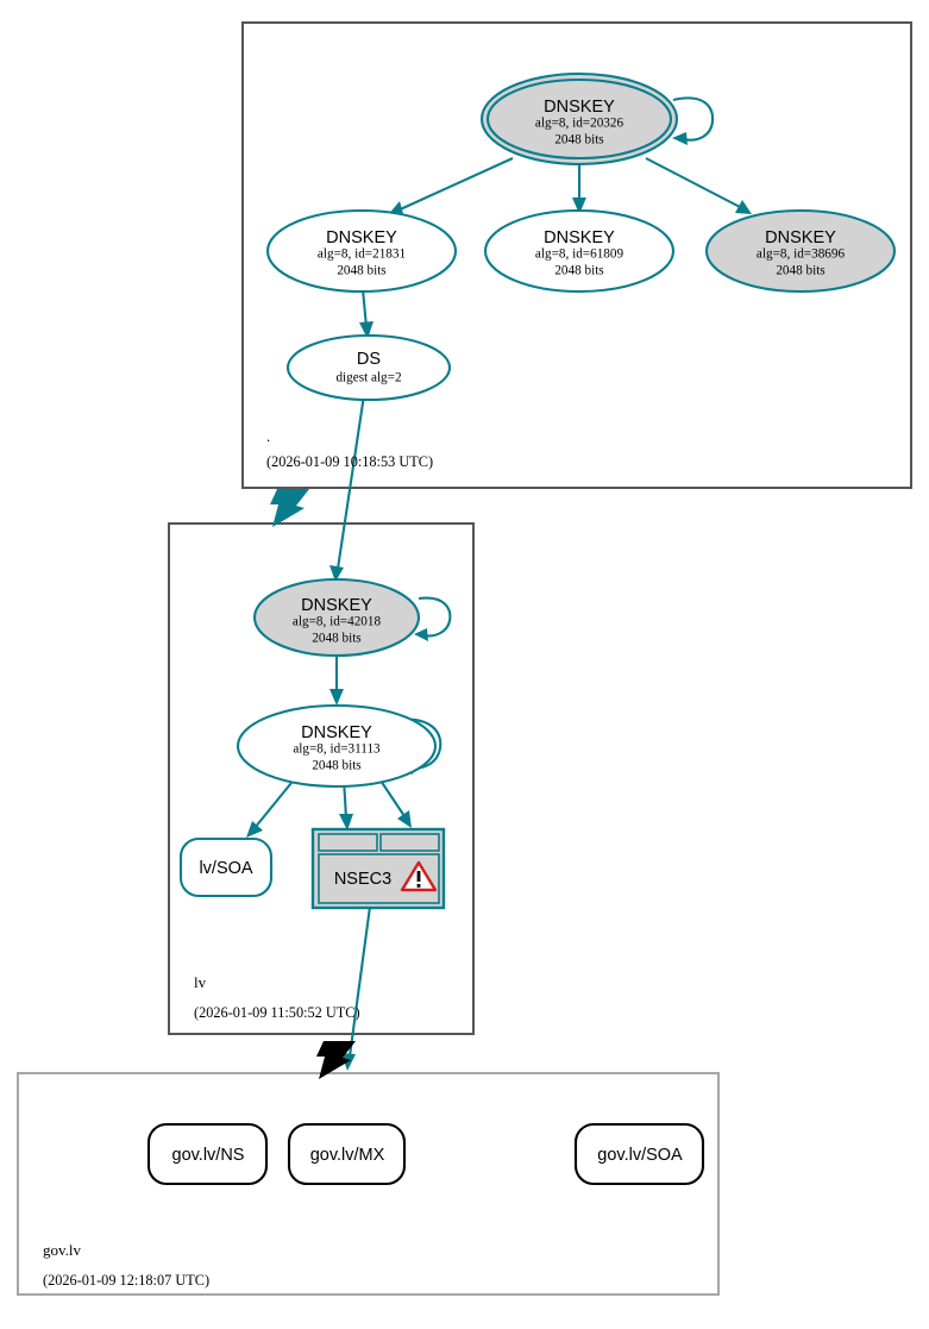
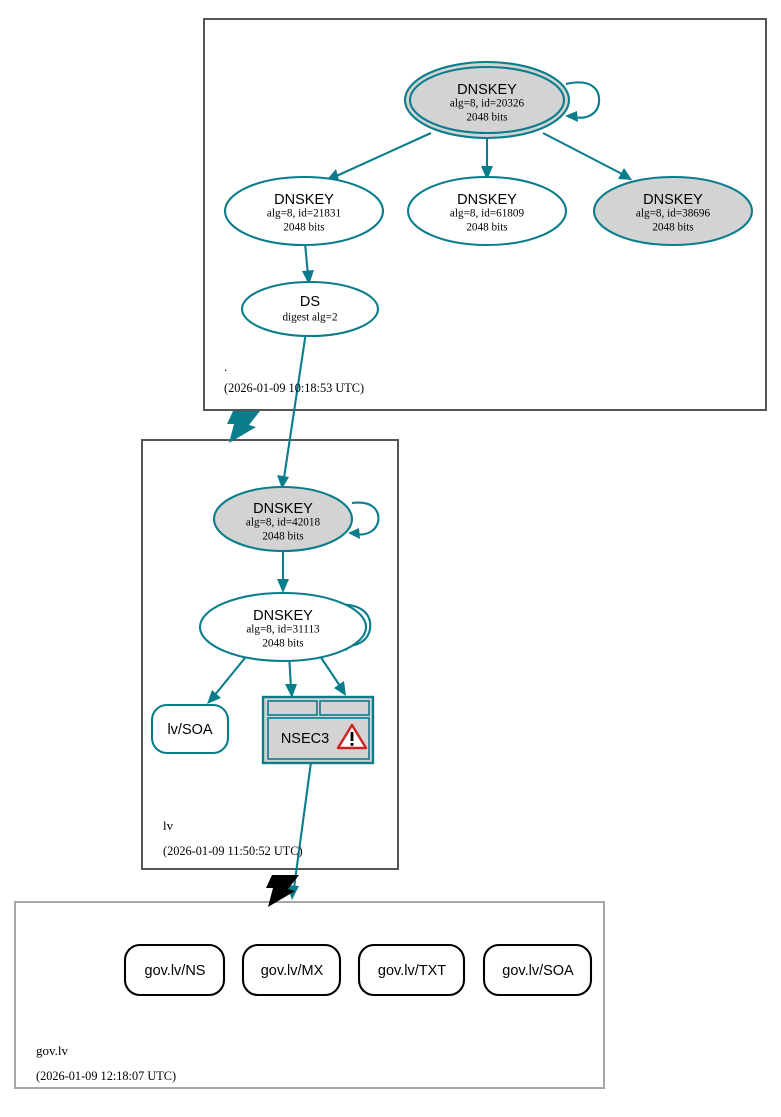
  DNSKEY
  alg=8, id=20326
  2048 bits
  DNSKEY
  alg=8, id=21831
  2048 bits
  DNSKEY
  alg=8, id=61809
  2048 bits
  DNSKEY
  alg=8, id=38696
  2048 bits
  DS
  digest alg=2
  .
  (2026-01-09 10:18:53 UTC)
  DNSKEY
  alg=8, id=42018
  2048 bits
  DNSKEY
  alg=8, id=31113
  2048 bits
  lv/SOA
  NSEC3
  lv
  (2026-01-09 11:50:52 UTC)
  gov.lv/NS
  gov.lv/MX
+ gov.lv/TXT
  gov.lv/SOA
  gov.lv
  (2026-01-09 12:18:07 UTC)
